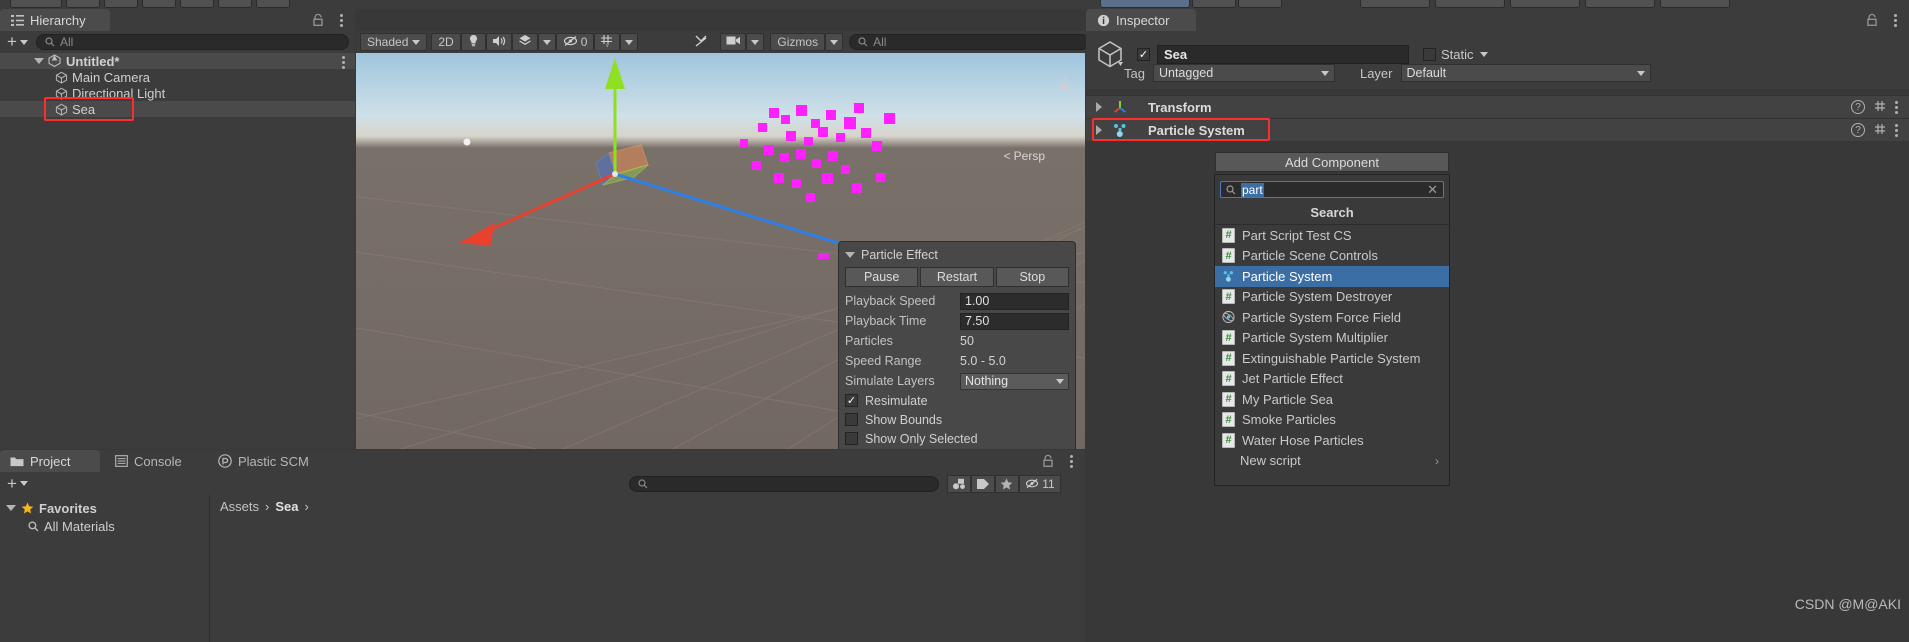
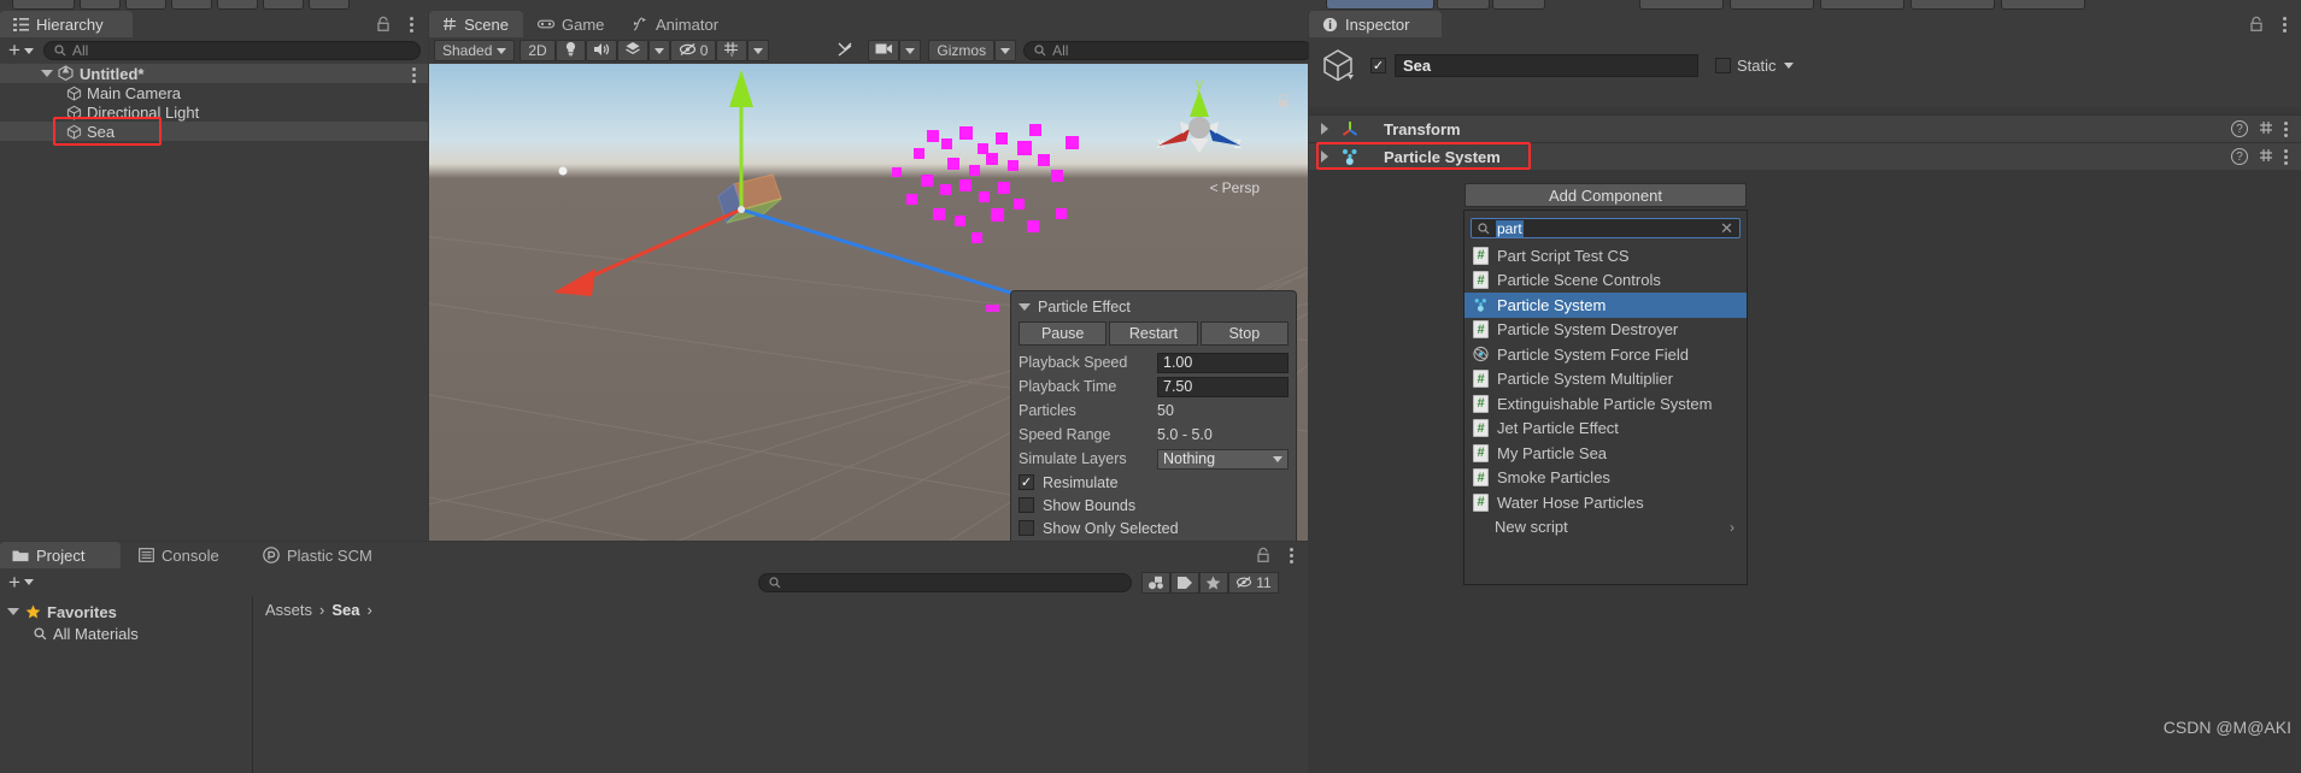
  Hierarchy
  +
  All
  Untitled*
  Main Camera
  Directional Light
  Sea
+ Scene
+ Game
+ Animator
  Shaded
  2D
  0
  Gizmos
  All
+ y
+ x
+ z
  < Persp
  Particle Effect
  Pause
  Restart
  Stop
  Playback Speed
  1.00
  Playback Time
  7.50
  Particles
  50
  Speed Range
  5.0 - 5.0
  Simulate Layers
  Nothing
  ✓
  Resimulate
  Show Bounds
  Show Only Selected
  Inspector
  ✓
  Sea
  Static
- Tag
- Untagged
- Layer
- Default
  Transform
  ?
  Particle System
  ?
  Add Component
  part
  ✕
- Search
  #
  Part Script Test CS
  #
  Particle Scene Controls
  Particle System
  #
  Particle System Destroyer
  Particle System Force Field
  #
  Particle System Multiplier
  #
  Extinguishable Particle System
  #
  Jet Particle Effect
  #
  My Particle Sea
  #
  Smoke Particles
  #
  Water Hose Particles
  New script
  ›
  CSDN @M@AKI
  Project
  Console
  Plastic SCM
  +
  11
  Favorites
  All Materials
  Assets
  ›
  Sea
  ›
